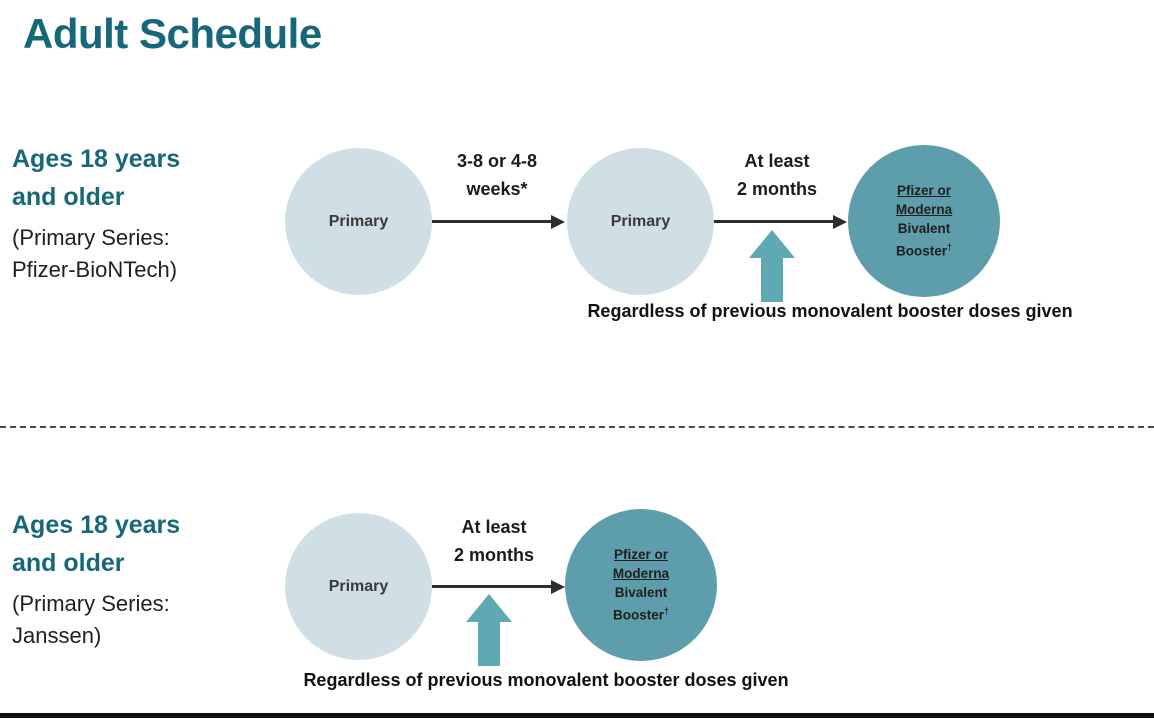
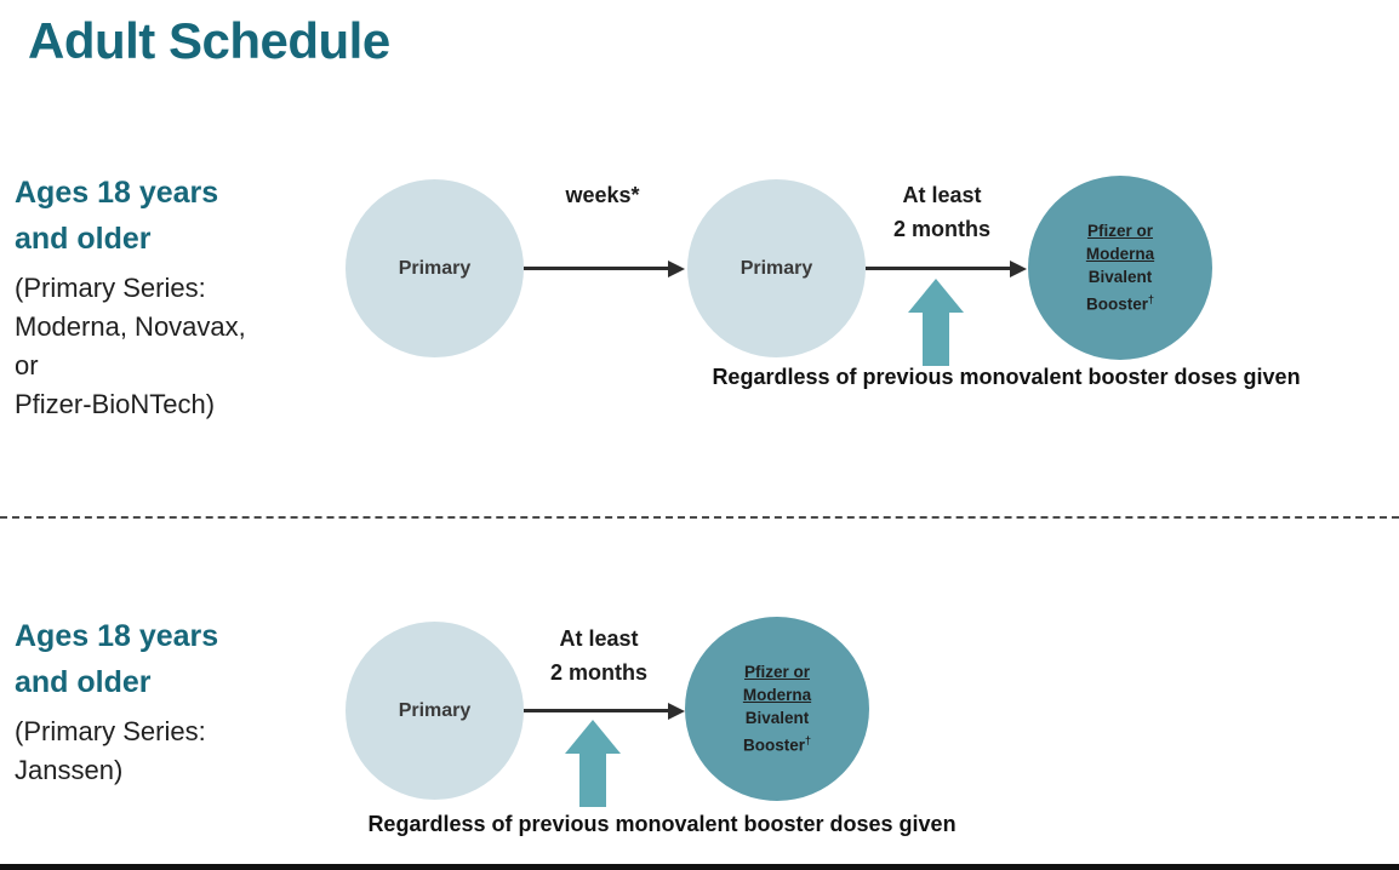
  Adult Schedule
  Ages 18 years
  and older
  (Primary Series:
+ Moderna, Novavax,
+ or
  Pfizer-BioNTech)
  Primary
- 3-8 or 4-8
  weeks*
  Primary
  At least
  2 months
  Pfizer or
  Moderna
  Bivalent
  Booster†
  Regardless of previous monovalent booster doses given
  Ages 18 years
  and older
  (Primary Series:
  Janssen)
  Primary
  At least
  2 months
  Pfizer or
  Moderna
  Bivalent
  Booster†
  Regardless of previous monovalent booster doses given
